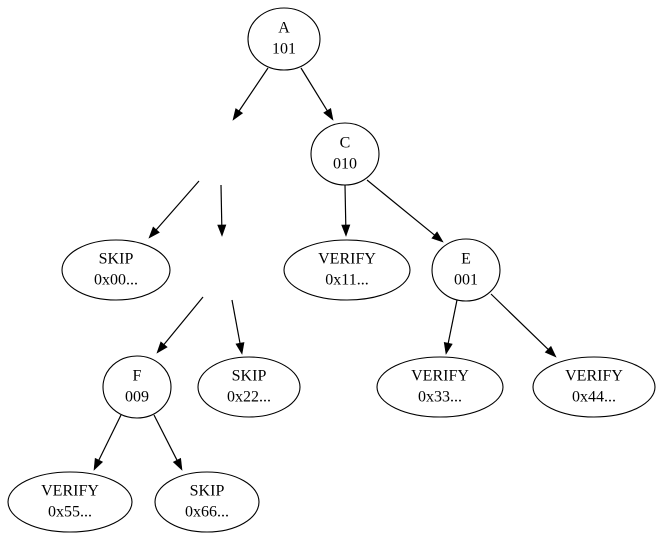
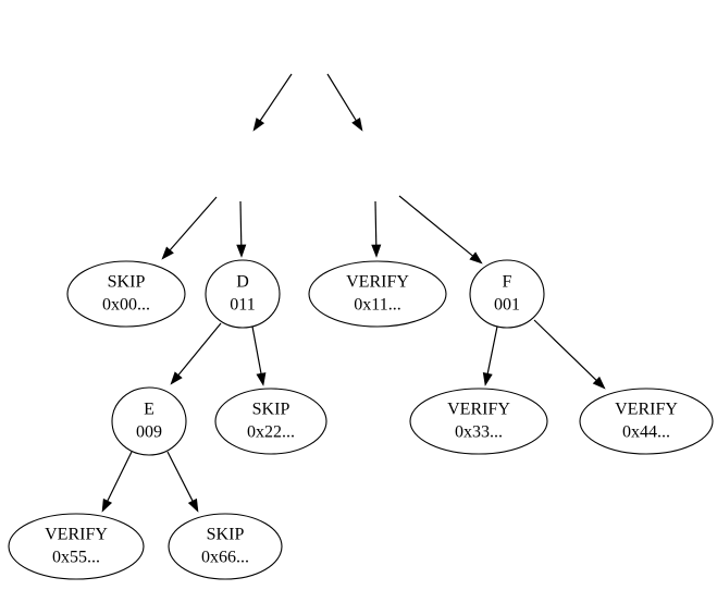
- A
- 101
- C
- 010
  SKIP
  0x00...
+ D
+ 011
  VERIFY
  0x11...
- E
+ F
  001
- F
+ E
  009
  SKIP
  0x22...
  VERIFY
  0x33...
  VERIFY
  0x44...
  VERIFY
  0x55...
  SKIP
  0x66...
